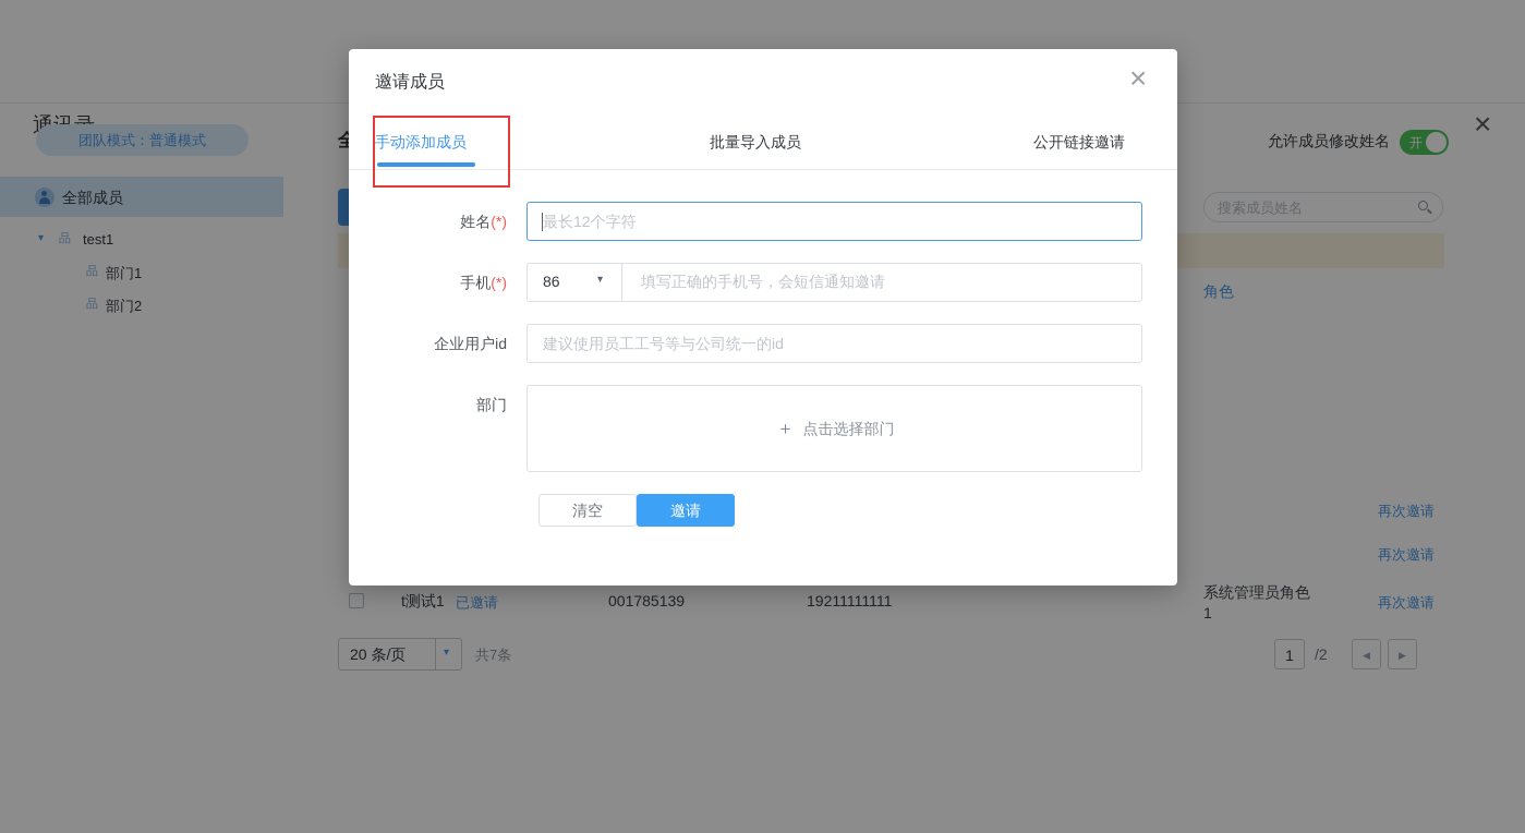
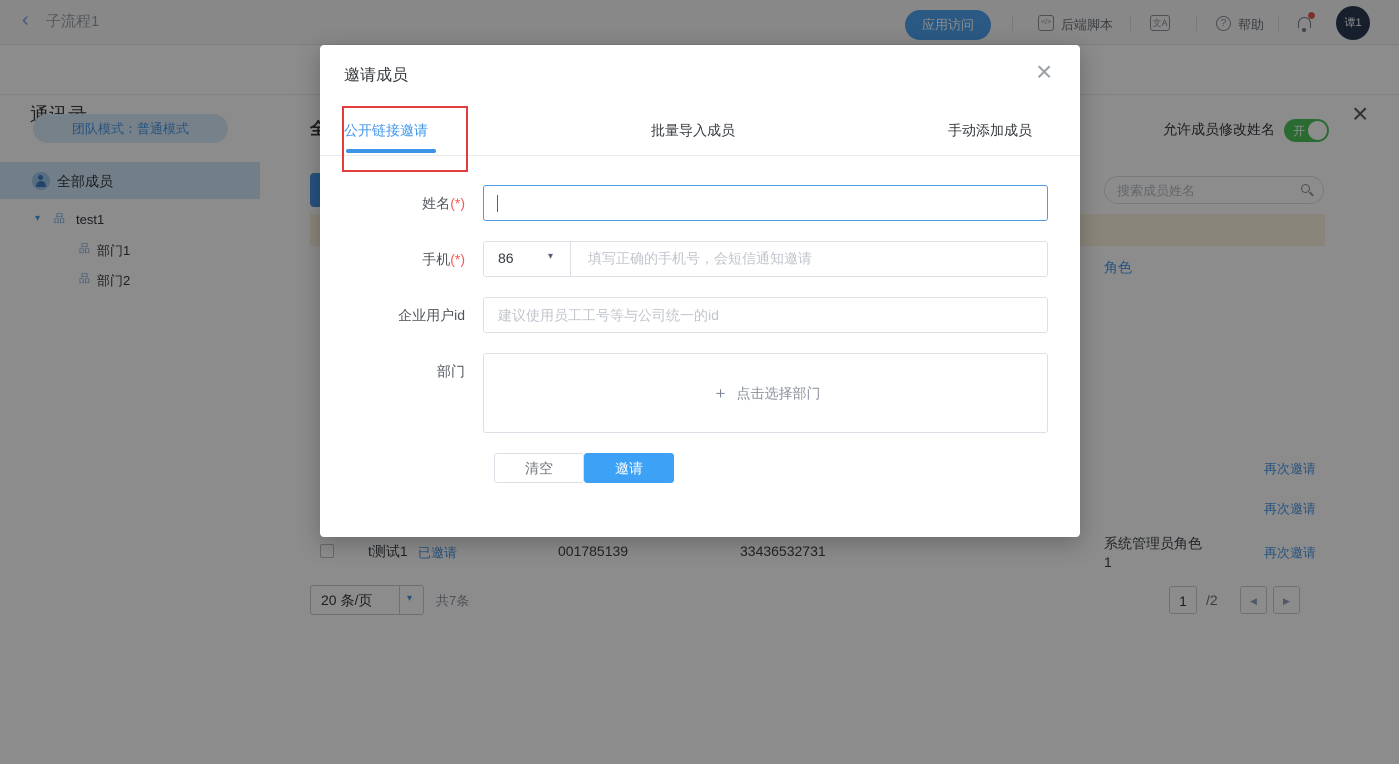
+ ‹
+ 子流程1
+ 应用访问
+ 后端脚本
+ 文A
+ ?
+ 帮助
+ 谭1
  ×
  团队模式：普通模式
  全部成员
  ▾
  品
  test1
  品
  部门1
  品
  部门2
  角色
  允许成员修改姓名
  开
  搜索成员姓名
  再次邀请
  再次邀请
  t测试1
  已邀请
  001785139
- 19211111111
+ 33436532731
  系统管理员角色1
  再次邀请
  20 条/页
  ▾
  共7条
  1
  /2
  ◀
  ▶
  邀请成员
  ×
- 手动添加成员
+ 公开链接邀请
  批量导入成员
- 公开链接邀请
+ 手动添加成员
  姓名(*)
- 最长12个字符
  手机(*)
  86
  ▾
  填写正确的手机号，会短信通知邀请
  企业用户id
  建议使用员工工号等与公司统一的id
  部门
  ＋ 点击选择部门
  清空
  邀请
